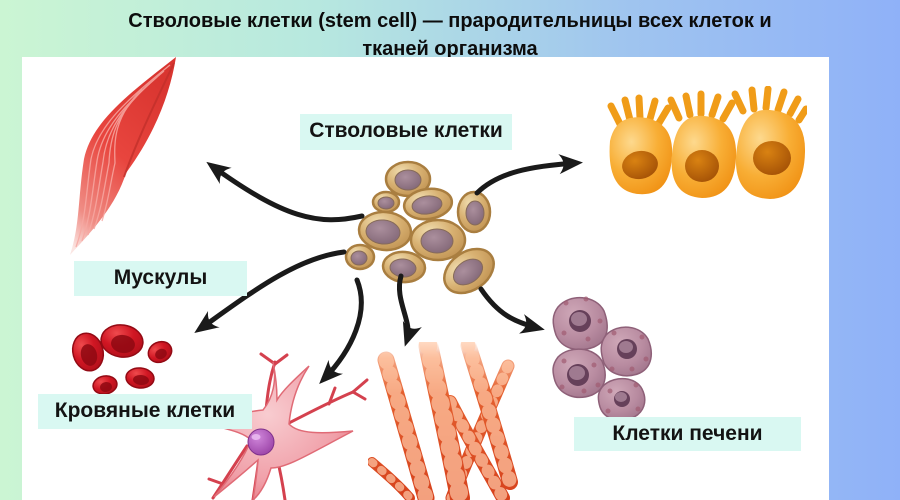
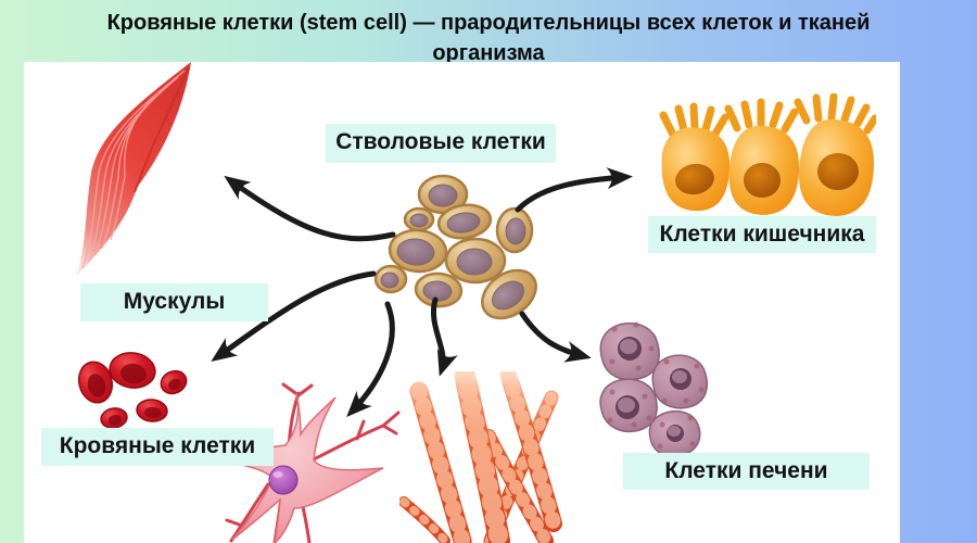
- Стволовые клетки (stem cell) — прародительницы всех клеток и тканей организма
+ Кровяные клетки (stem cell) — прародительницы всех клеток и тканей организма
  Стволовые клетки
+ Клетки кишечника
  Мускулы
  Кровяные клетки
  Клетки печени
